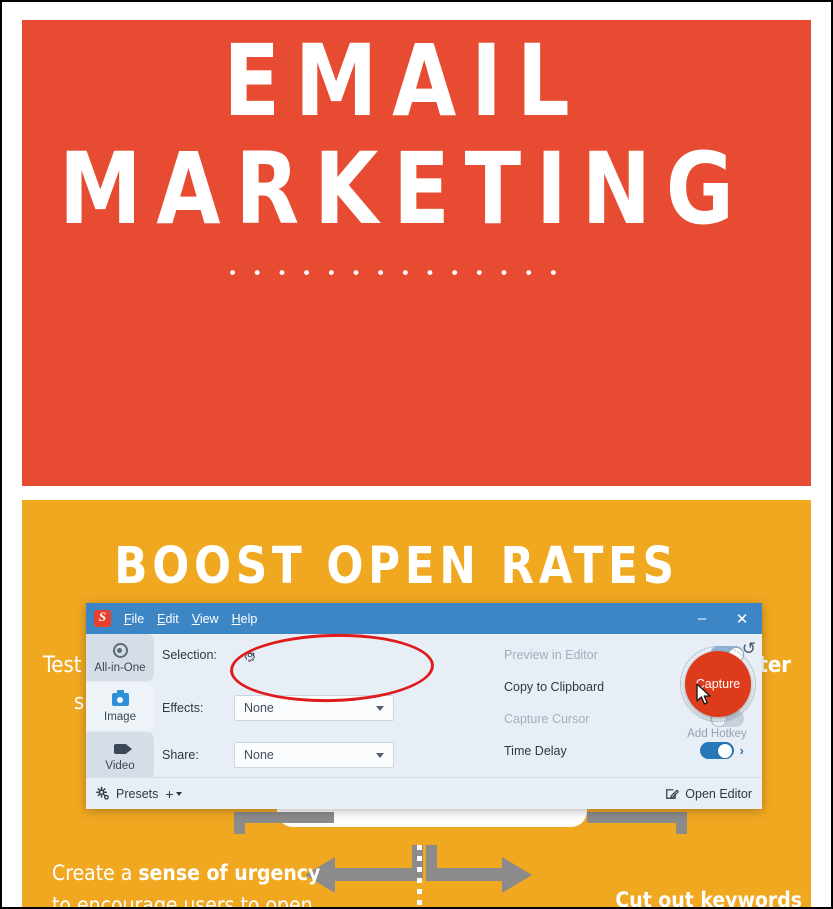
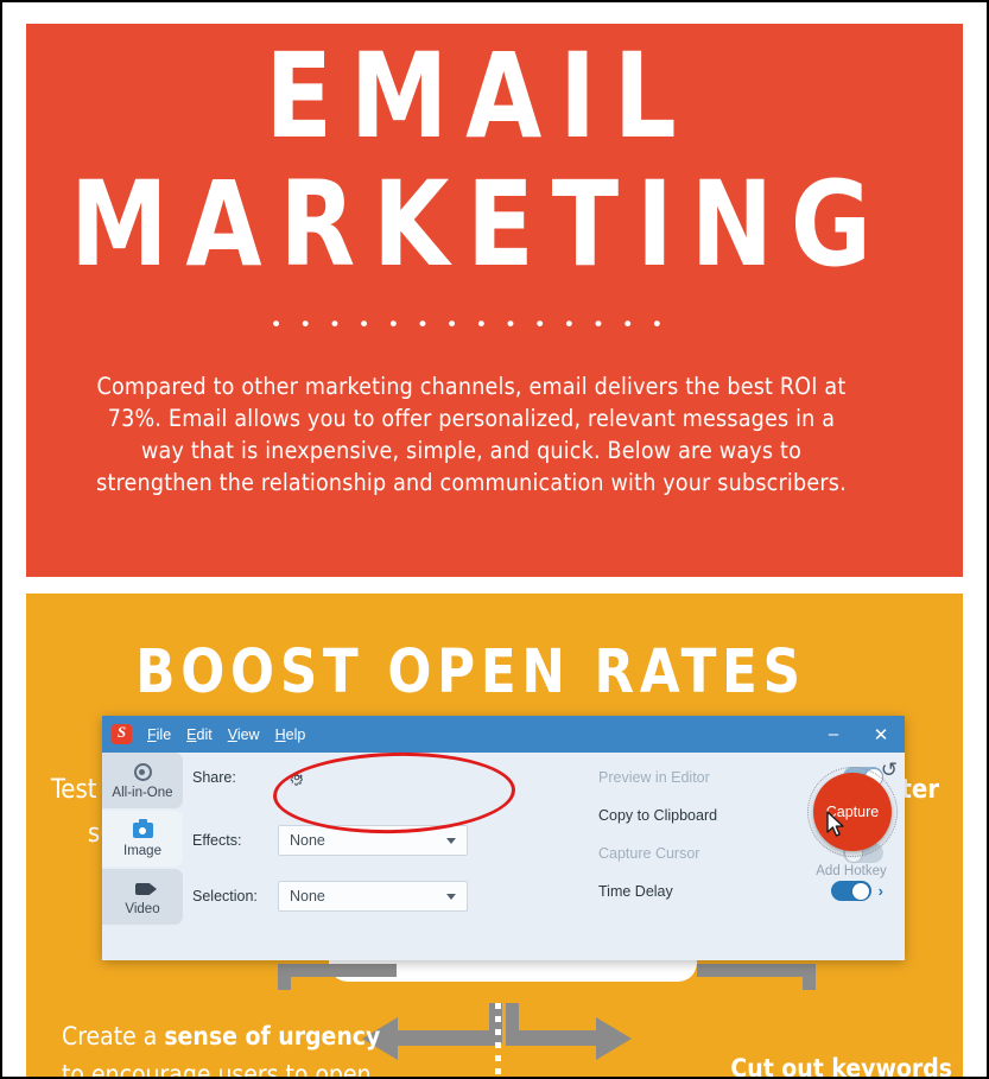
  EMAIL
  MARKETING
  • • • • • • • • • • • • • •
+ Compared to other marketing channels, email delivers the best ROI at 73%. Email allows you to offer personalized, relevant messages in a way that is inexpensive, simple, and quick. Below are ways to strengthen the relationship and communication with your subscribers.
  BOOST OPEN RATES
  Create a sense of urgency to encourage users to open
  Cut out keywords
  File
  Edit
  View
  Help
  –
  ✕
  All-in-One
  Image
  Video
- Selection:
+ Share:
  Effects:
  None
- Share:
+ Selection:
  None
  Preview in Editor
  Copy to Clipboard
  Capture Cursor
  Time Delay
  ›
  ↺
  Capture
  Add Hotkey
- Presets
- +
- Open Editor
